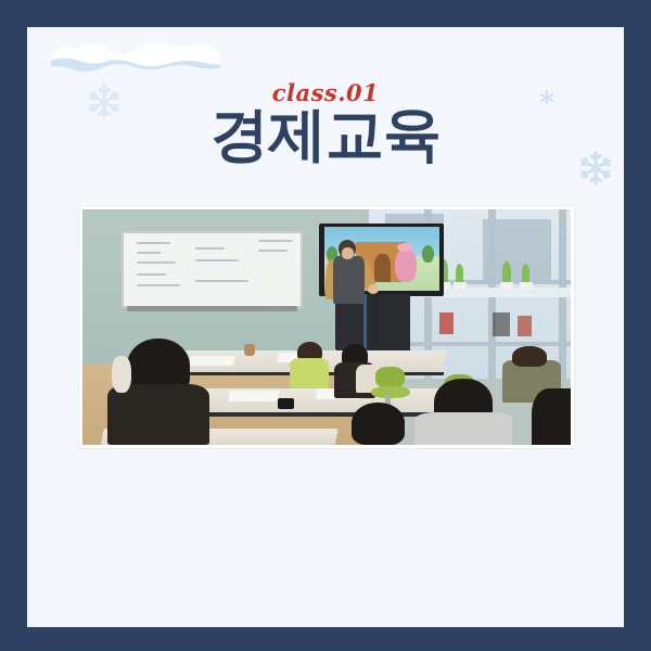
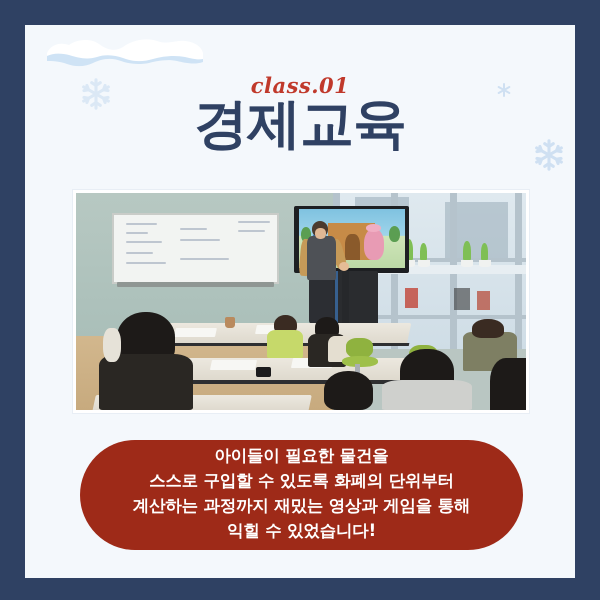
  class.01
  경제교육
+ 아이들이 필요한 물건을
+ 스스로 구입할 수 있도록 화폐의 단위부터
+ 계산하는 과정까지 재밌는 영상과 게임을 통해
+ 익힐 수 있었습니다!
